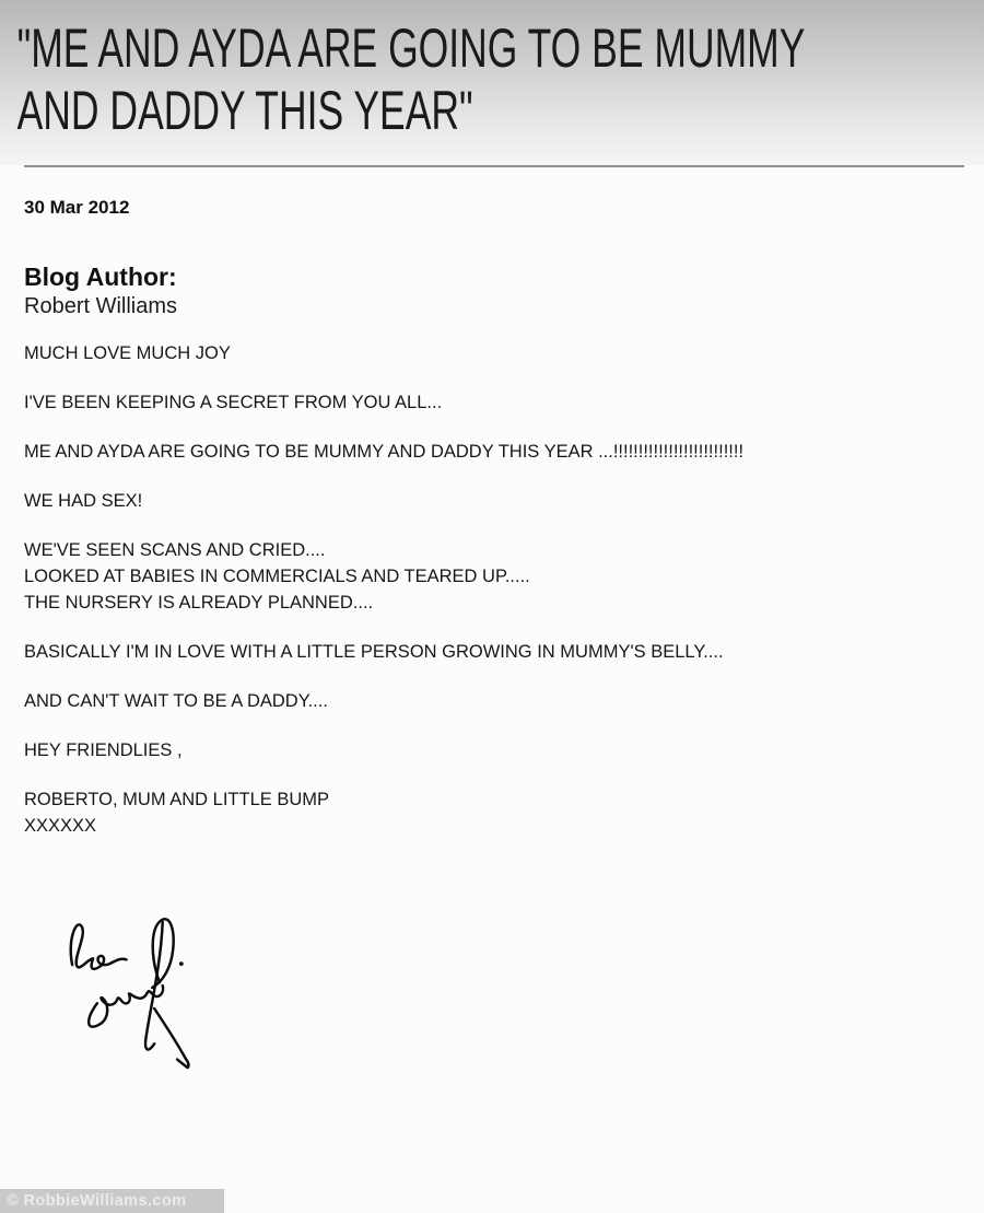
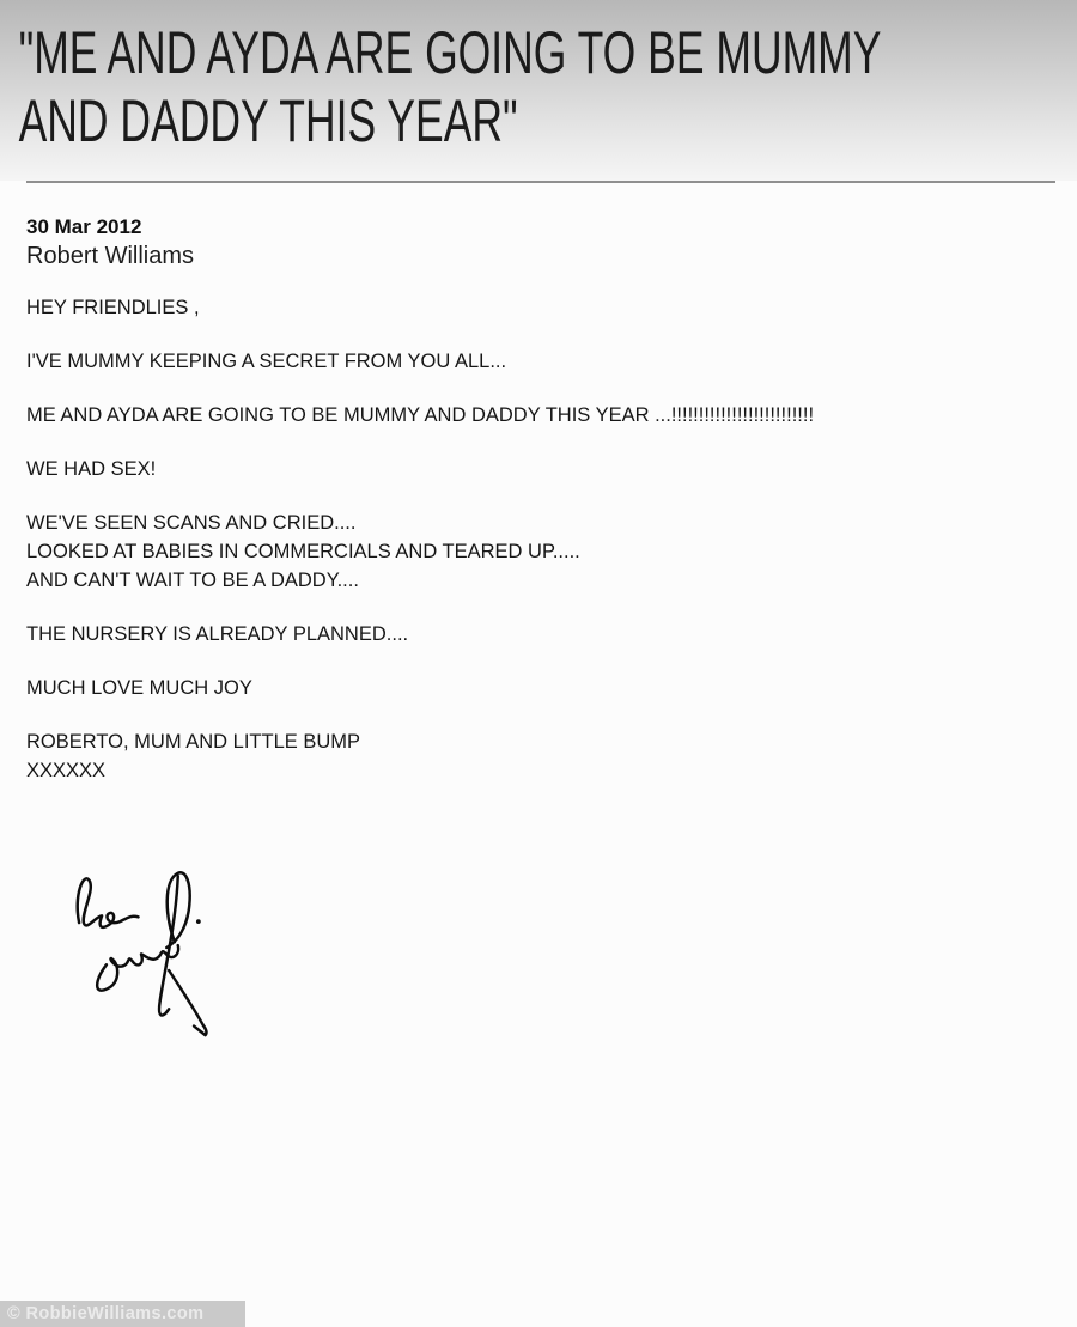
  "ME AND AYDA ARE GOING TO BE MUMMY
  AND DADDY THIS YEAR"
  30 Mar 2012
- Blog Author:
  Robert Williams
- MUCH LOVE MUCH JOY
+ HEY FRIENDLIES ,
- I'VE BEEN KEEPING A SECRET FROM YOU ALL...
+ I'VE MUMMY KEEPING A SECRET FROM YOU ALL...
  ME AND AYDA ARE GOING TO BE MUMMY AND DADDY THIS YEAR ...!!!!!!!!!!!!!!!!!!!!!!!!!!
  WE HAD SEX!
  WE'VE SEEN SCANS AND CRIED....
  LOOKED AT BABIES IN COMMERCIALS AND TEARED UP.....
- THE NURSERY IS ALREADY PLANNED....
+ AND CAN'T WAIT TO BE A DADDY....
- BASICALLY I'M IN LOVE WITH A LITTLE PERSON GROWING IN MUMMY'S BELLY....
- AND CAN'T WAIT TO BE A DADDY....
+ THE NURSERY IS ALREADY PLANNED....
- HEY FRIENDLIES ,
+ MUCH LOVE MUCH JOY
  ROBERTO, MUM AND LITTLE BUMP
  XXXXXX
  © RobbieWilliams.com
